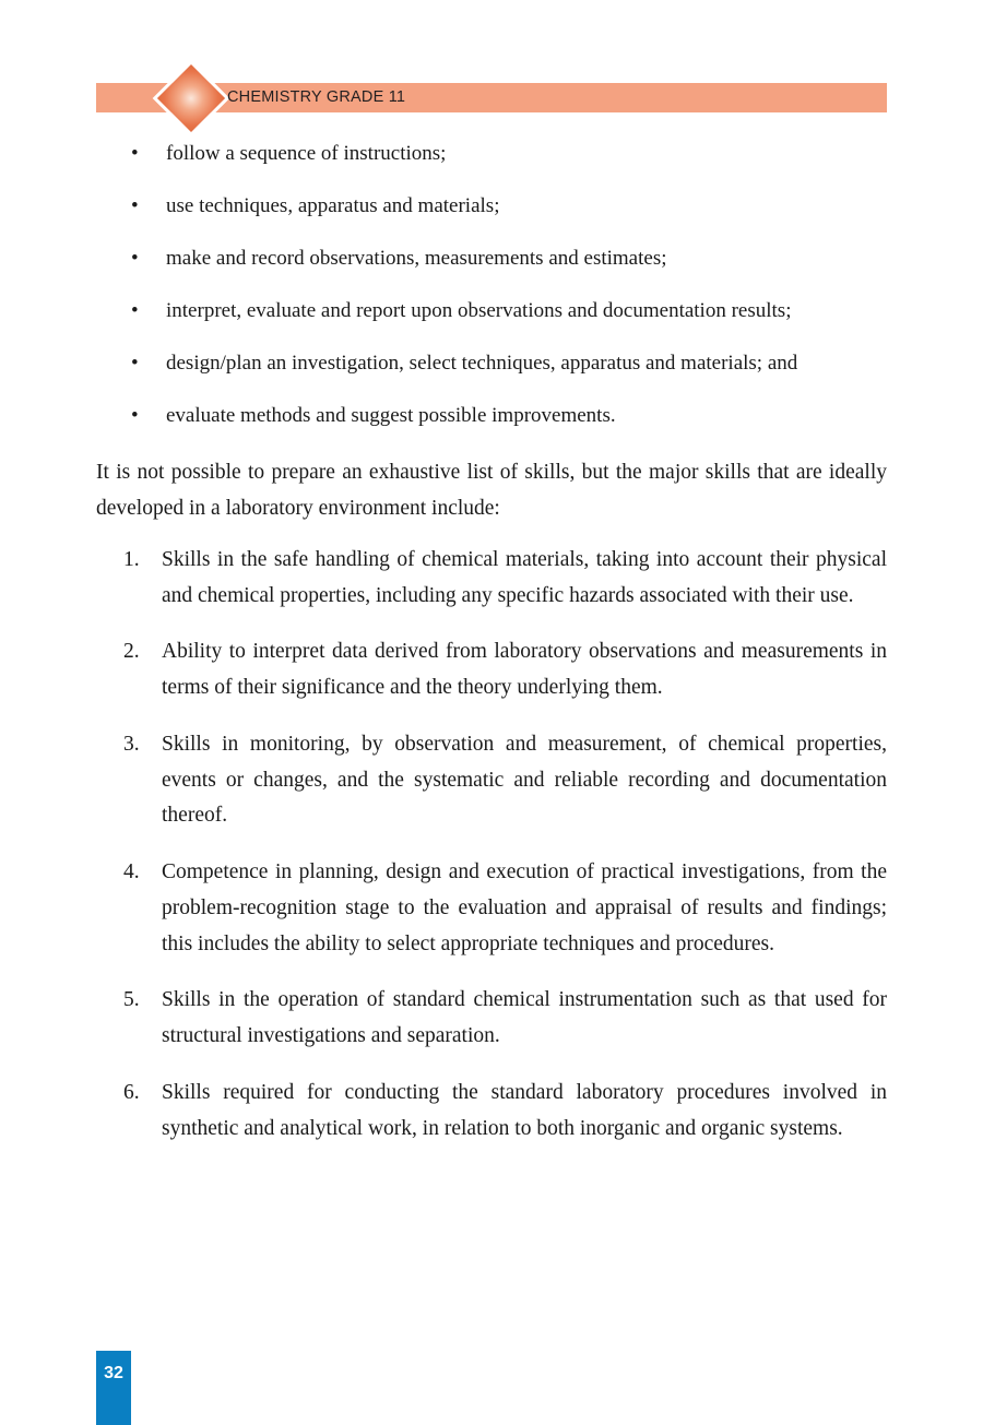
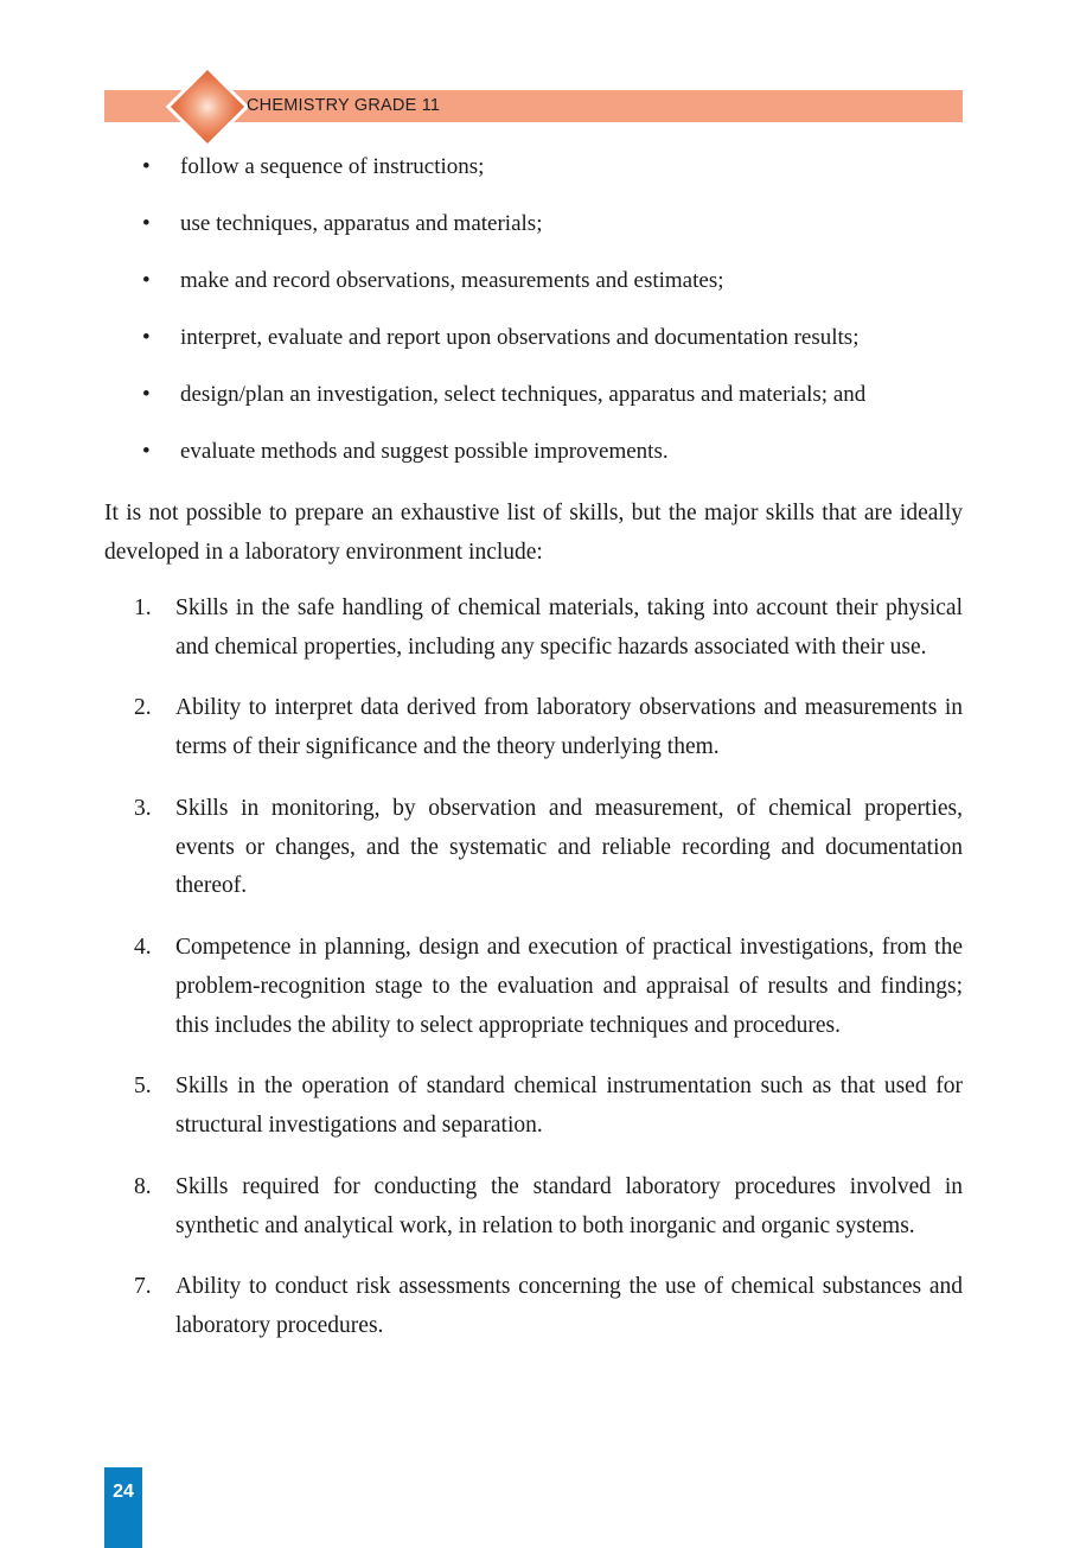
  CHEMISTRY GRADE 11
  •
  follow a sequence of instructions;
  •
  use techniques, apparatus and materials;
  •
  make and record observations, measurements and estimates;
  •
  interpret, evaluate and report upon observations and documentation results;
  •
  design/plan an investigation, select techniques, apparatus and materials; and
  •
  evaluate methods and suggest possible improvements.
  It is not possible to prepare an exhaustive list of skills, but the major skills that are ideally developed in a laboratory environment include:
  1.
  Skills in the safe handling of chemical materials, taking into account their physical and chemical properties, including any specific hazards associated with their use.
  2.
  Ability to interpret data derived from laboratory observations and measurements in terms of their significance and the theory underlying them.
  3.
  Skills in monitoring, by observation and measurement, of chemical properties, events or changes, and the systematic and reliable recording and documentation thereof.
  4.
  Competence in planning, design and execution of practical investigations, from the problem-recognition stage to the evaluation and appraisal of results and findings; this includes the ability to select appropriate techniques and procedures.
  5.
  Skills in the operation of standard chemical instrumentation such as that used for structural investigations and separation.
- 6.
+ 8.
  Skills required for conducting the standard laboratory procedures involved in synthetic and analytical work, in relation to both inorganic and organic systems.
+ 7.
+ Ability to conduct risk assessments concerning the use of chemical substances and laboratory procedures.
- 32
+ 24
